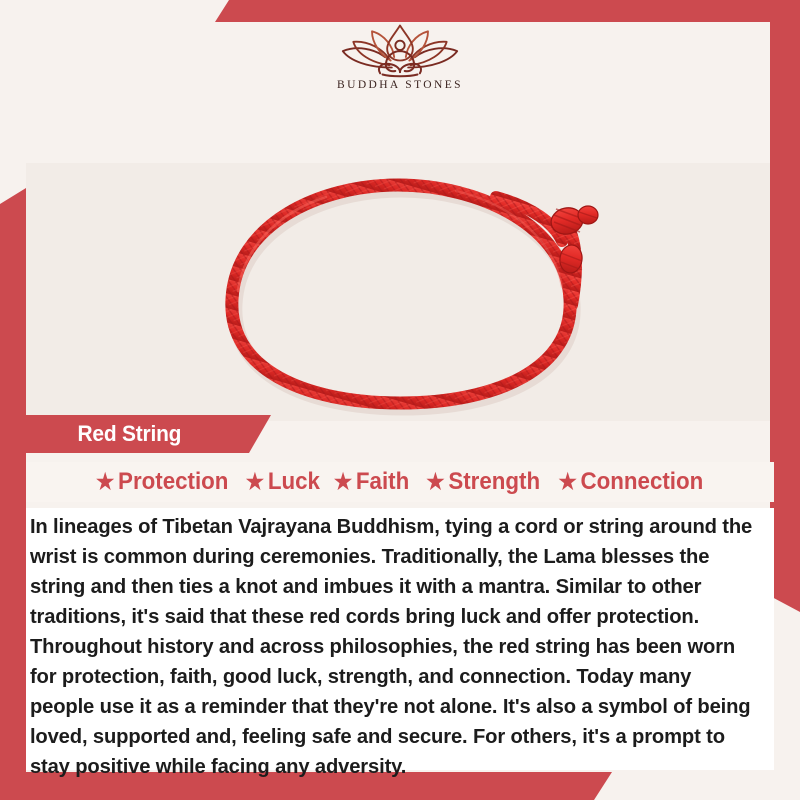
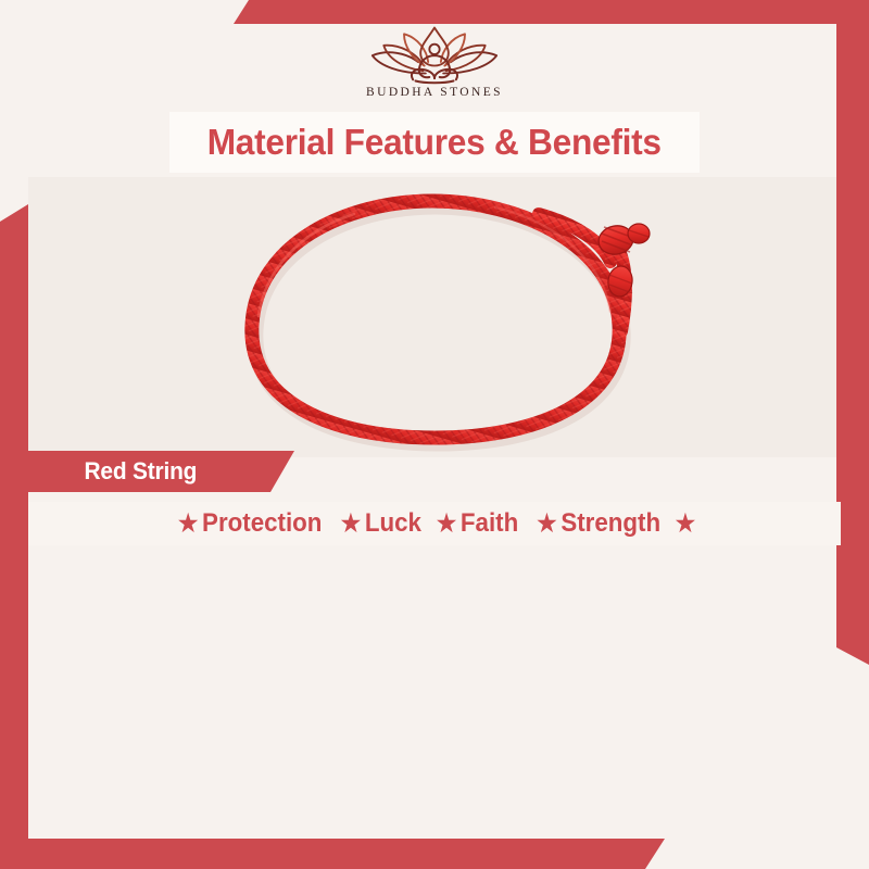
  BUDDHA STONES
+ Material Features & Benefits
  Red String
  ★
  Protection
  ★
  Luck
  ★
  Faith
  ★
  Strength
  ★
- Connection
- In lineages of Tibetan Vajrayana Buddhism, tying a cord or string around the wrist is common during ceremonies. Traditionally, the Lama blesses the string and then ties a knot and imbues it with a mantra. Similar to other traditions, it's said that these red cords bring luck and offer protection. Throughout history and across philosophies, the red string has been worn for protection, faith, good luck, strength, and connection. Today many people use it as a reminder that they're not alone. It's also a symbol of being loved, supported and, feeling safe and secure. For others, it's a prompt to stay positive while facing any adversity.
